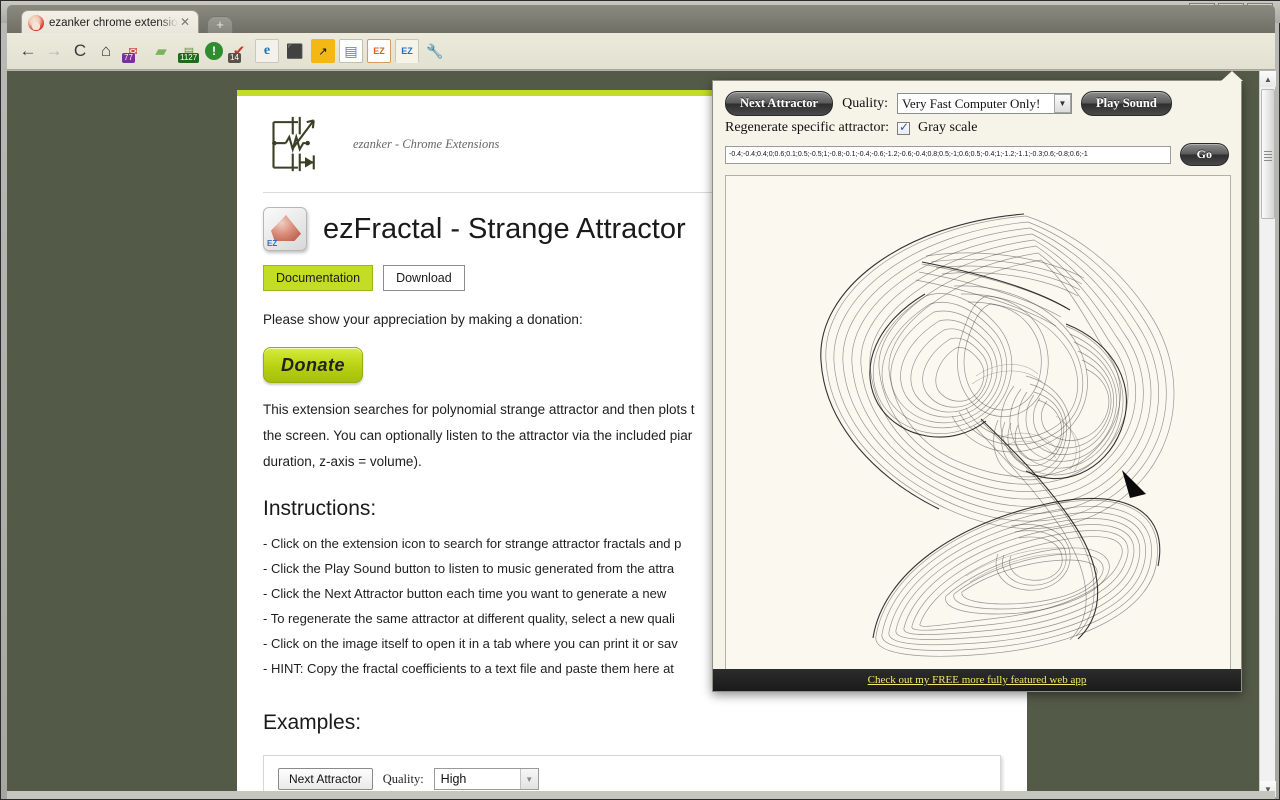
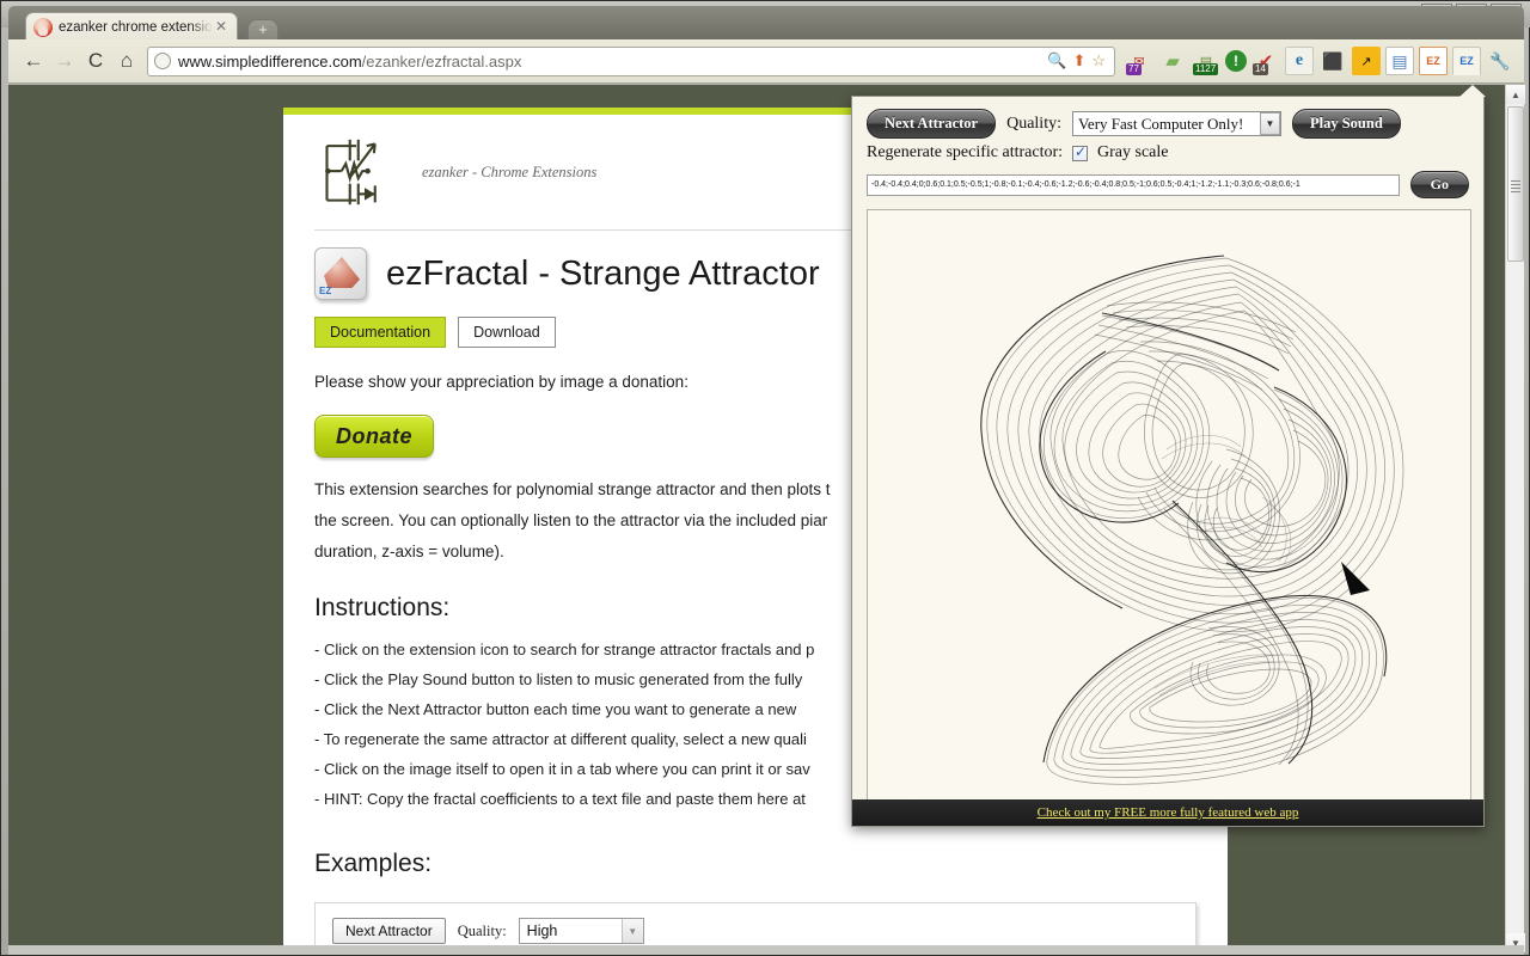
  ezanker chrome extensio
  ✕
  +
  ←
  →
  C
  ⌂
+ www.simpledifference.com/ezanker/ezfractal.aspx
+ 🔍
+ ⬆
+ ☆
  ✉
  77
  ▰
  ▤
  1127
  !
  ✔
  14
  e
  ⬛
  ↗
  ▤
  EZ
  EZ
  🔧
  ezanker - Chrome Extensions
  EZ
  ezFractal - Strange Attractor
  Documentation
  Download
- Please show your appreciation by making a donation:
+ Please show your appreciation by image a donation:
  Donate
  This extension searches for polynomial strange attractor and then plots t
  the screen. You can optionally listen to the attractor via the included piar
  duration, z-axis = volume).
  Instructions:
  - Click on the extension icon to search for strange attractor fractals and p
- - Click the Play Sound button to listen to music generated from the attra
+ - Click the Play Sound button to listen to music generated from the fully
  - Click the Next Attractor button each time you want to generate a new
  - To regenerate the same attractor at different quality, select a new quali
  - Click on the image itself to open it in a tab where you can print it or sav
  - HINT: Copy the fractal coefficients to a text file and paste them here at
  Examples:
  Next Attractor
  Quality:
  High
  ▼
  Next Attractor
  Quality:
  Very Fast Computer Only!
  ▼
  Play Sound
  Regenerate specific attractor:
  Gray scale
  Go
  Check out my FREE more fully featured web app
  ▲
  ▼
